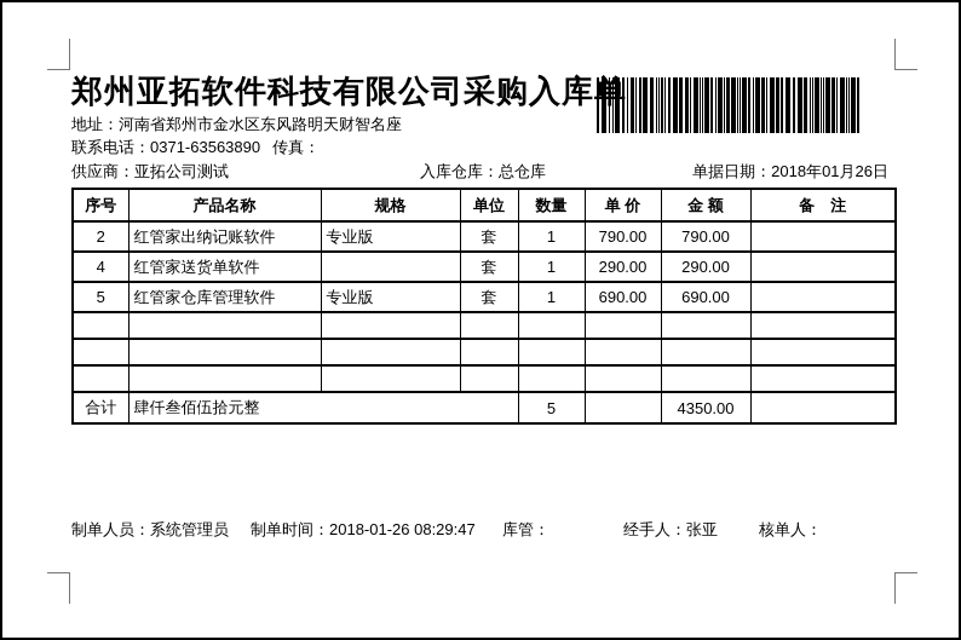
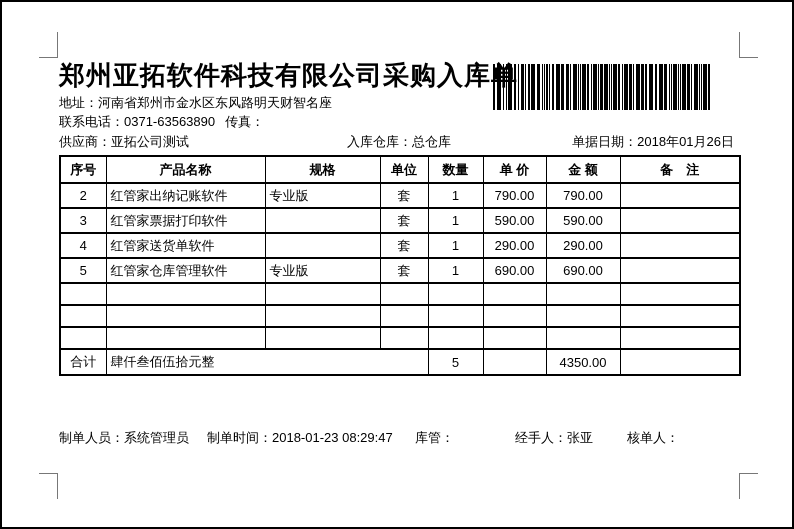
  郑州亚拓软件科技有限公司采购入库单
  地址：河南省郑州市金水区东风路明天财智名座
  联系电话：0371-63563890 传真：
  供应商：亚拓公司测试
  入库仓库：总仓库
  单据日期：2018年01月26日
  序号	产品名称	规格	单位	数量	单 价	金 额	备 注
  2	红管家出纳记账软件	专业版	套	1	790.00	790.00
+ 3	红管家票据打印软件		套	1	590.00	590.00
  4	红管家送货单软件		套	1	290.00	290.00
  5	红管家仓库管理软件	专业版	套	1	690.00	690.00
  合计	肆仟叁佰伍拾元整	5		4350.00
  制单人员：系统管理员
- 制单时间：2018-01-26 08:29:47
+ 制单时间：2018-01-23 08:29:47
  库管：
  经手人：张亚
  核单人：
